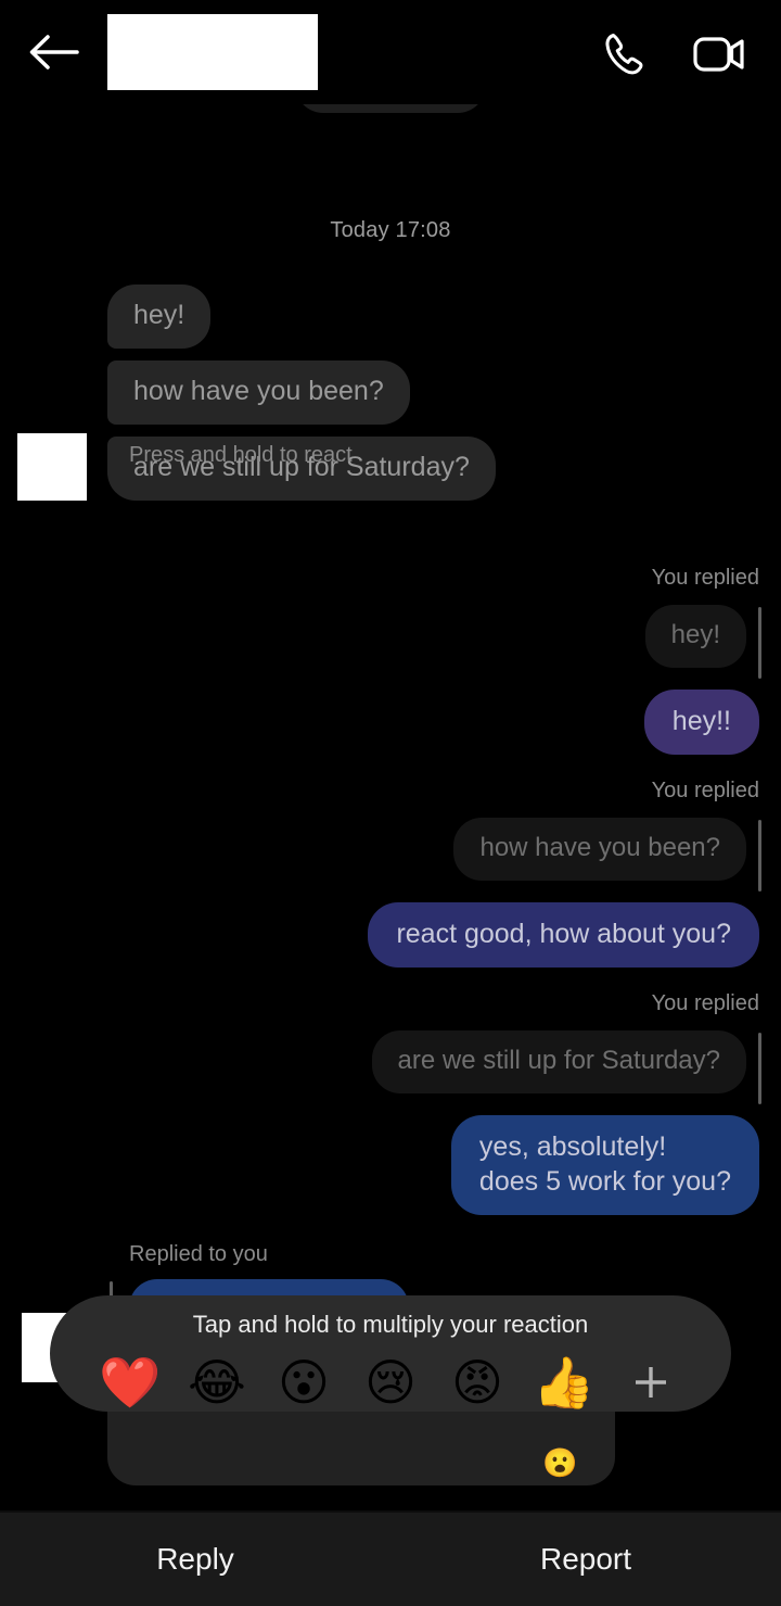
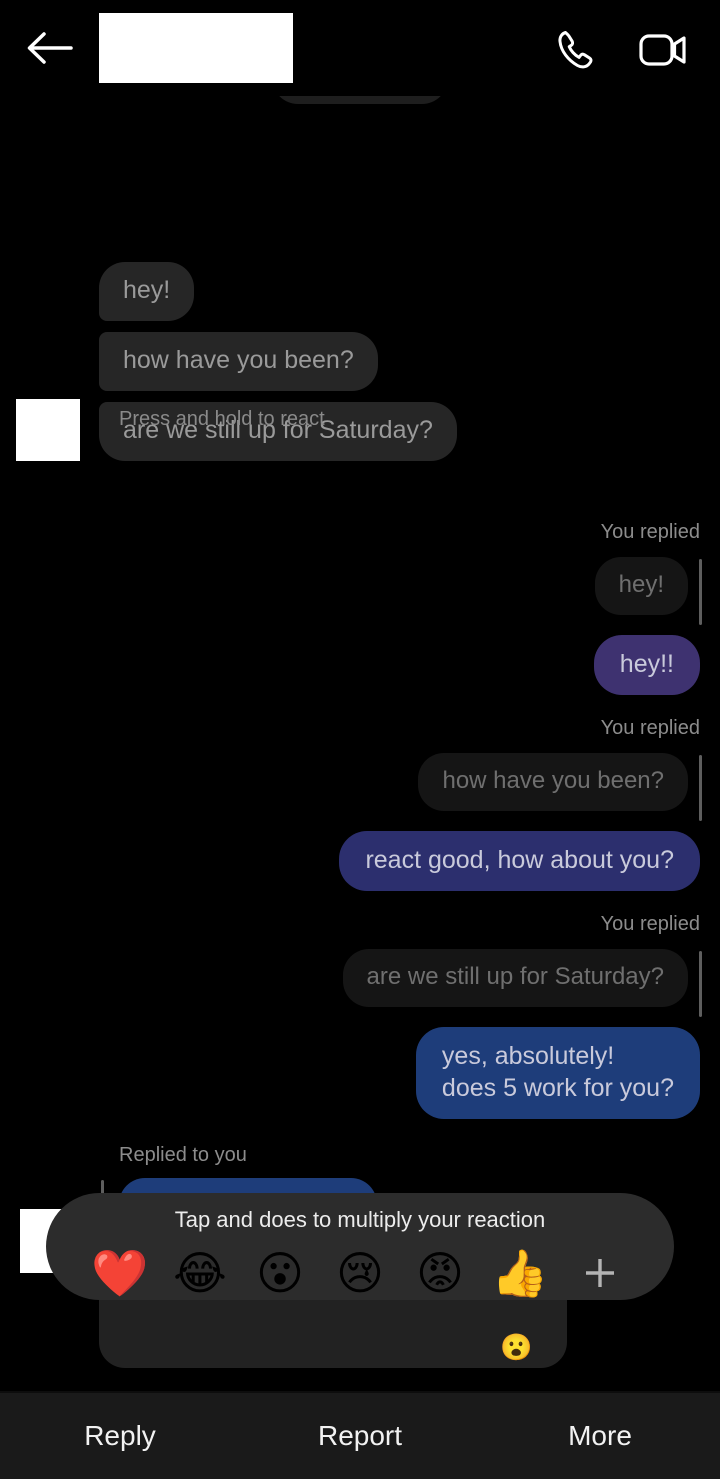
- Today 17:08
  hey!
  how have you been?
  are we still up for Saturday?
  Press and hold to react
  You replied
  hey!
  hey!!
  You replied
  how have you been?
  react good, how about you?
  You replied
  are we still up for Saturday?
  yes, absolutely!
  does 5 work for you?
  Replied to you
  😮
- Tap and hold to multiply your reaction
+ Tap and does to multiply your reaction
  ❤️
  😂
  😮
  😢
  😡
  👍
  Reply
  Report
+ More
